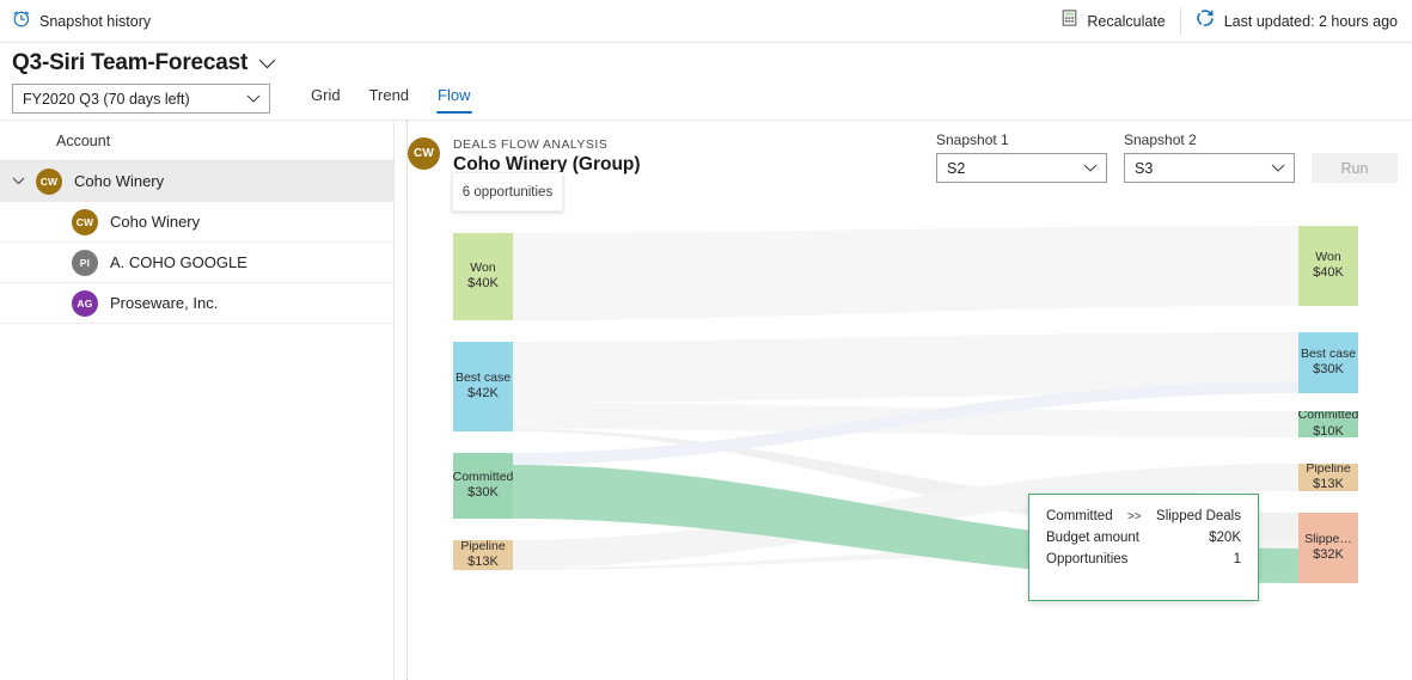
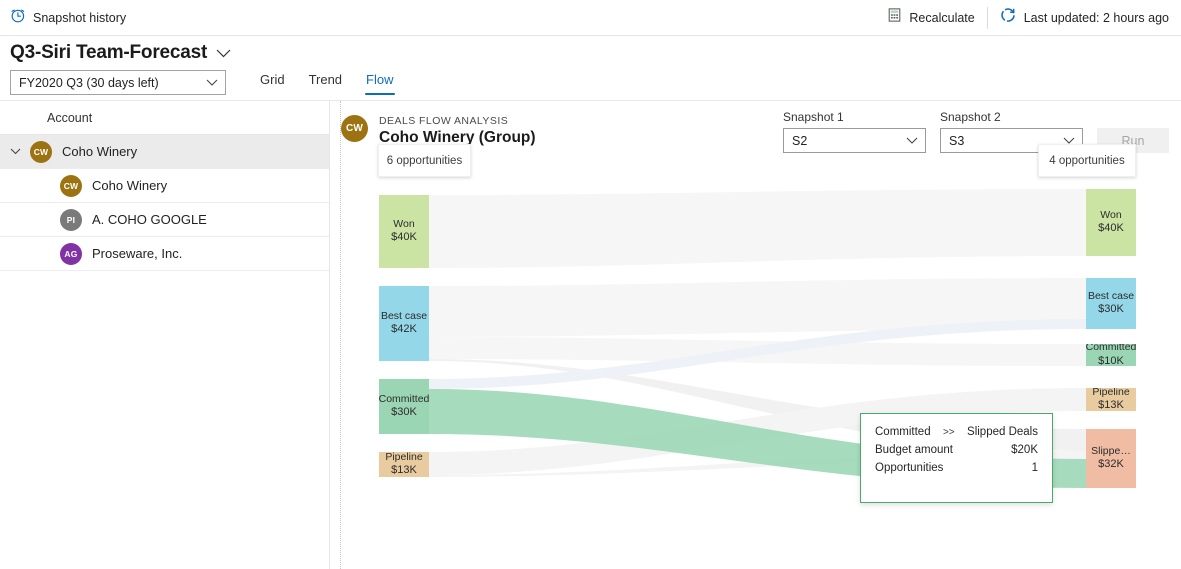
  Snapshot history
  Recalculate
  Last updated: 2 hours ago
  Q3-Siri Team-Forecast
- FY2020 Q3 (70 days left)
+ FY2020 Q3 (30 days left)
  Grid
  Trend
  Flow
  Account
  CW
  Coho Winery
  CW
  Coho Winery
  PI
  A. COHO GOOGLE
  AG
  Proseware, Inc.
  CW
  DEALS FLOW ANALYSIS
  Coho Winery (Group)
  Snapshot 1
  S2
  Snapshot 2
  S3
  Run
  6 opportunities
+ 4 opportunities
  Won
  $40K
  Best case
  $42K
  Committed
  $30K
  Pipeline
  $13K
  Won
  $40K
  Best case
  $30K
  Committed
  $10K
  Pipeline
  $13K
  Slippe…
  $32K
  Committed
  >>
  Slipped Deals
  Budget amount
  $20K
  Opportunities
  1
